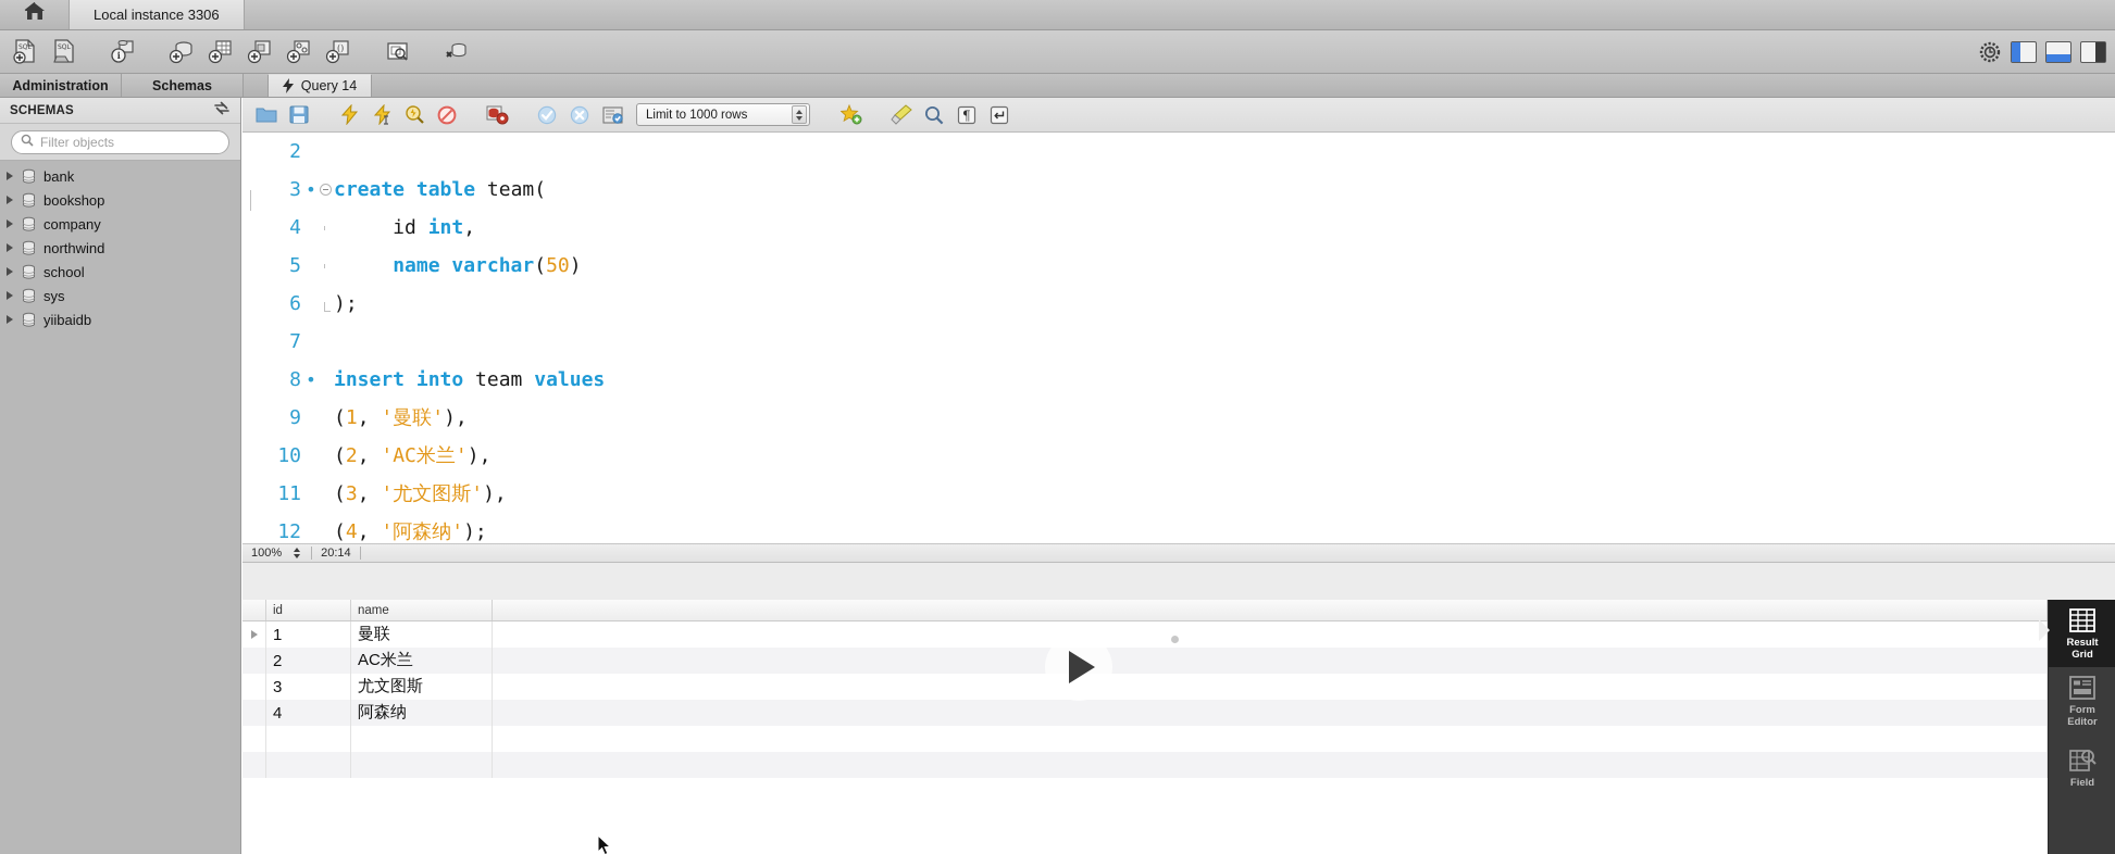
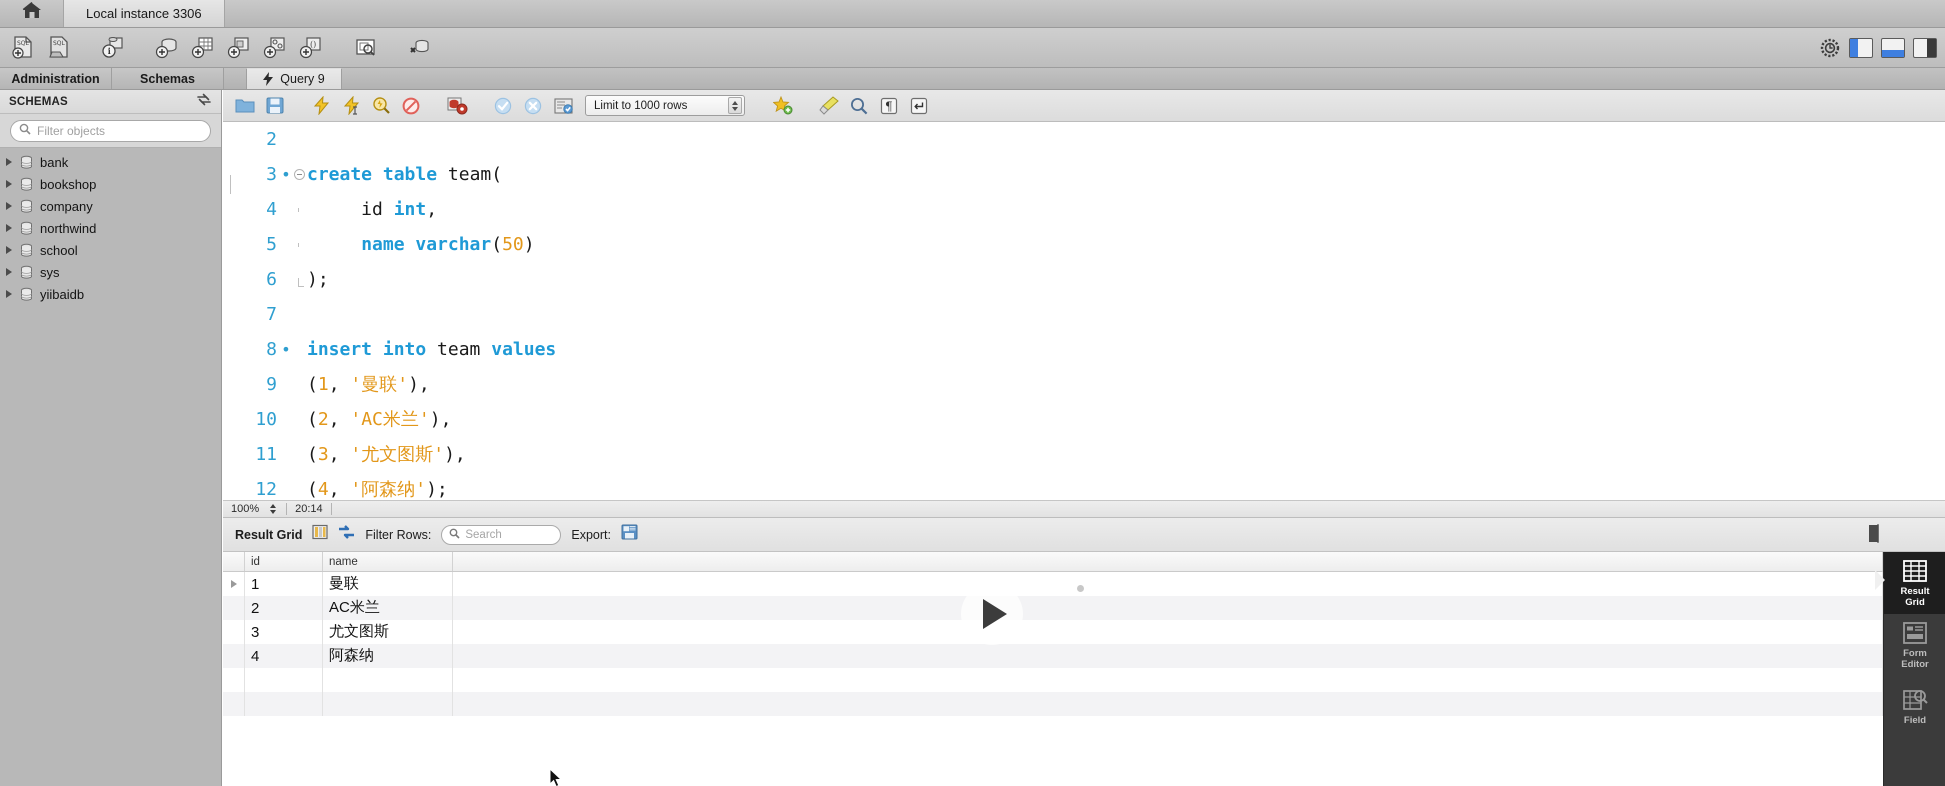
  Local instance 3306
  i
  ()
  Administration
  Schemas
- Query 14
+ Query 9
  SCHEMAS
  Filter objects
  bank
  bookshop
  company
  northwind
  school
  sys
  yiibaidb
  Limit to 1000 rows
  ¶
  2
  3
  •
  create table team(
  4
  id int,
  5
  name varchar(50)
  6
  );
  7
  8
  •
  insert into team values
  9
  (1, '曼联'),
  10
  (2, 'AC米兰'),
  11
  (3, '尤文图斯'),
  12
  (4, '阿森纳');
  100%
  20:14
+ Result Grid
+ Filter Rows:
+ Search
+ Export:
  id
  name
  1
  曼联
  2
  AC米兰
  3
  尤文图斯
  4
  阿森纳
  Result
  Grid
  Form
  Editor
  Field
